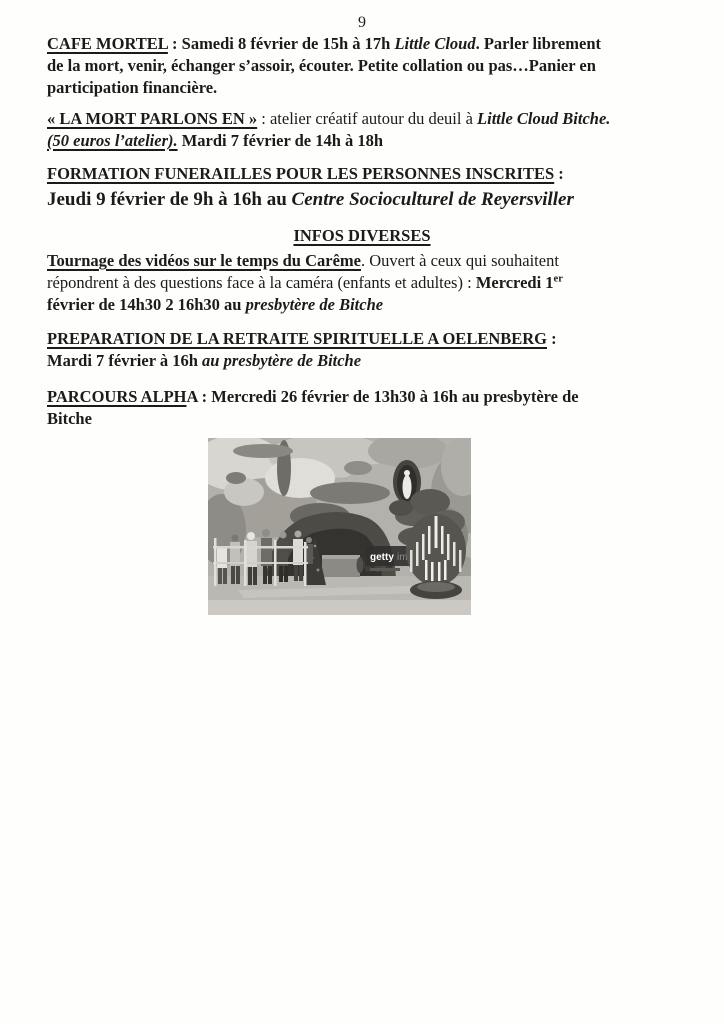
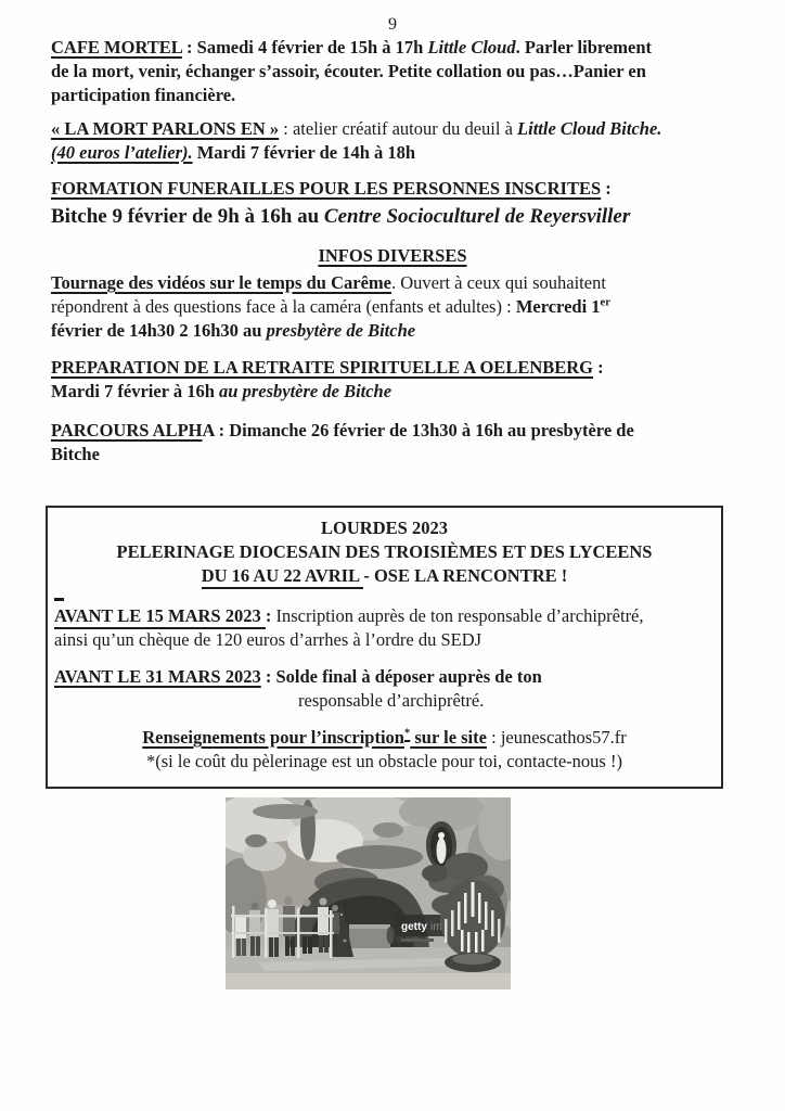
  9
- CAFE MORTEL : Samedi 8 février de 15h à 17h Little Cloud. Parler librement
+ CAFE MORTEL : Samedi 4 février de 15h à 17h Little Cloud. Parler librement
  de la mort, venir, échanger s’assoir, écouter. Petite collation ou pas…Panier en
  participation financière.
  « LA MORT PARLONS EN » : atelier créatif autour du deuil à Little Cloud Bitche.
- (50 euros l’atelier). Mardi 7 février de 14h à 18h
+ (40 euros l’atelier). Mardi 7 février de 14h à 18h
  FORMATION FUNERAILLES POUR LES PERSONNES INSCRITES :
- Jeudi 9 février de 9h à 16h au Centre Socioculturel de Reyersviller
+ Bitche 9 février de 9h à 16h au Centre Socioculturel de Reyersviller
  INFOS DIVERSES
  Tournage des vidéos sur le temps du Carême. Ouvert à ceux qui souhaitent
  répondrent à des questions face à la caméra (enfants et adultes) : Mercredi 1er
  février de 14h30 2 16h30 au presbytère de Bitche
  PREPARATION DE LA RETRAITE SPIRITUELLE A OELENBERG :
  Mardi 7 février à 16h au presbytère de Bitche
- PARCOURS ALPHA : Mercredi 26 février de 13h30 à 16h au presbytère de
+ PARCOURS ALPHA : Dimanche 26 février de 13h30 à 16h au presbytère de
  Bitche
+ LOURDES 2023
+ PELERINAGE DIOCESAIN DES TROISIÈMES ET DES LYCEENS
+ DU 16 AU 22 AVRIL - OSE LA RENCONTRE !
+ AVANT LE 15 MARS 2023 : Inscription auprès de ton responsable d’archiprêtré,
+ ainsi qu’un chèque de 120 euros d’arrhes à l’ordre du SEDJ
+ AVANT LE 31 MARS 2023 : Solde final à déposer auprès de ton
+ responsable d’archiprêtré.
+ Renseignements pour l’inscription* sur le site : jeunescathos57.fr
+ *(si le coût du pèlerinage est un obstacle pour toi, contacte-nous !)
  getty
